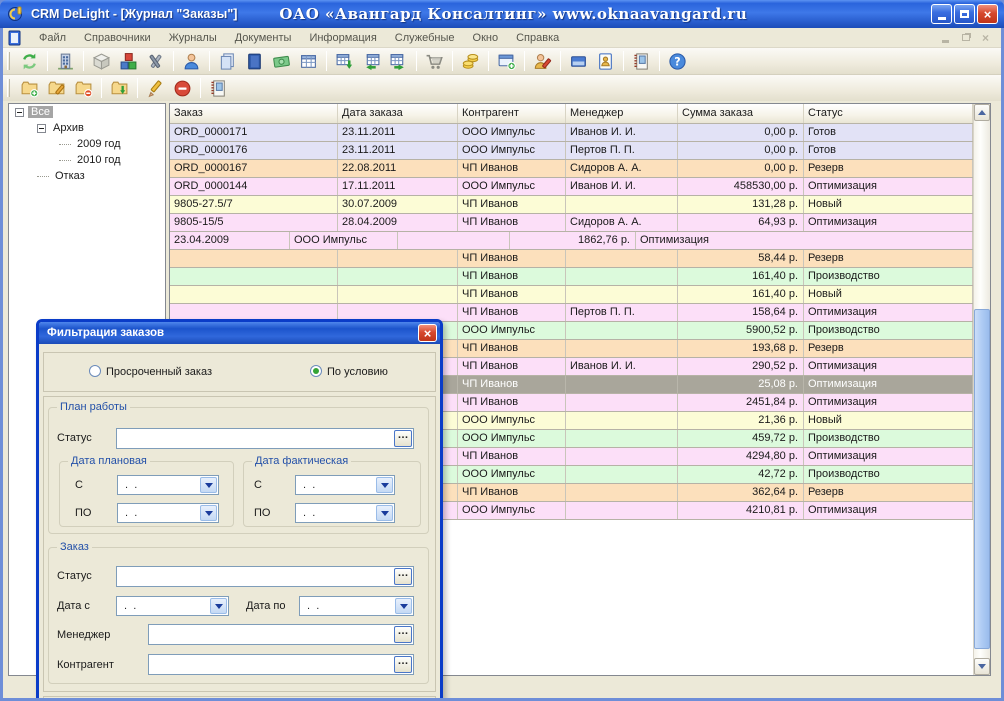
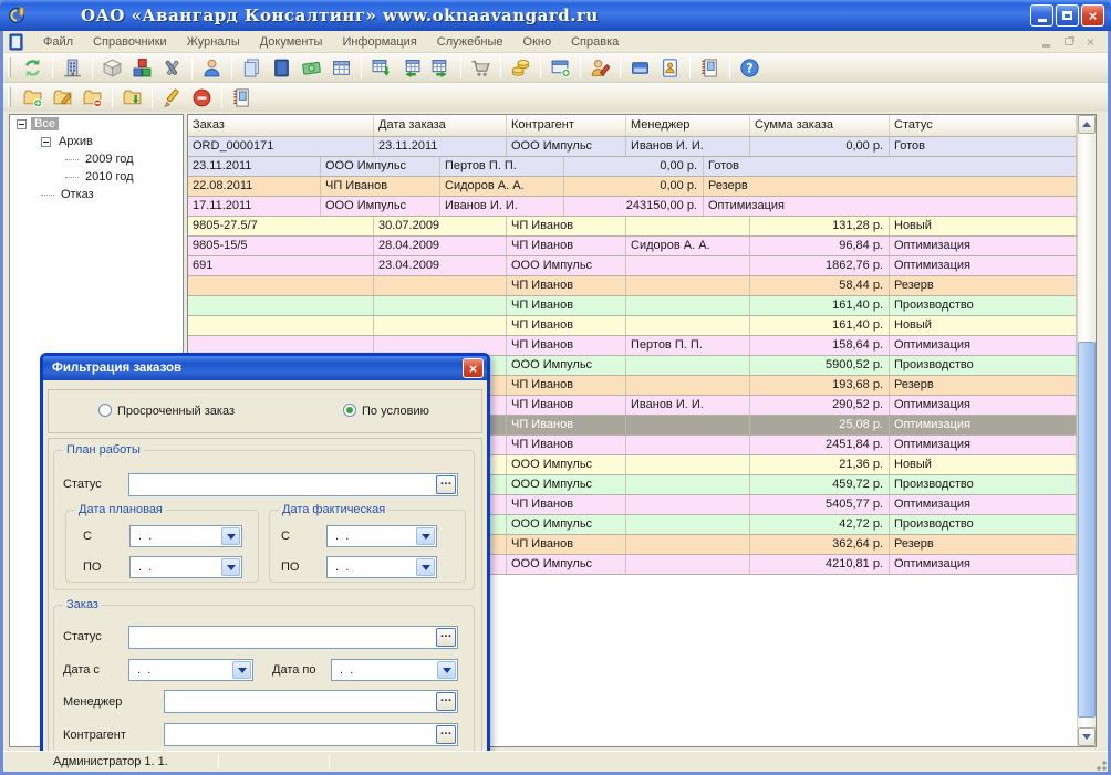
- CRM DeLight - [Журнал "Заказы"]
  ОАО «Авангард Консалтинг» www.oknaavangard.ru
  ×
  Файл
  Справочники
  Журналы
  Документы
  Информация
  Служебные
  Окно
  Справка
  ×
  ?
  Все
  Архив
  2009 год
  2010 год
  Отказ
  Заказ
  Дата заказа
  Контрагент
  Менеджер
  Сумма заказа
  Статус
  ORD_0000171
  23.11.2011
  ООО Импульс
  Иванов И. И.
  0,00 р.
  Готов
- ORD_0000176
  23.11.2011
  ООО Импульс
  Пертов П. П.
  0,00 р.
  Готов
- ORD_0000167
  22.08.2011
  ЧП Иванов
  Сидоров А. А.
  0,00 р.
  Резерв
- ORD_0000144
  17.11.2011
  ООО Импульс
  Иванов И. И.
- 458530,00 р.
+ 243150,00 р.
  Оптимизация
  9805-27.5/7
  30.07.2009
  ЧП Иванов
  131,28 р.
  Новый
  9805-15/5
  28.04.2009
  ЧП Иванов
  Сидоров А. А.
- 64,93 р.
+ 96,84 р.
  Оптимизация
+ 691
  23.04.2009
  ООО Импульс
  1862,76 р.
  Оптимизация
  ЧП Иванов
  58,44 р.
  Резерв
  ЧП Иванов
  161,40 р.
  Производство
  ЧП Иванов
  161,40 р.
  Новый
  ЧП Иванов
  Пертов П. П.
  158,64 р.
  Оптимизация
  ООО Импульс
  5900,52 р.
  Производство
  ЧП Иванов
  193,68 р.
  Резерв
  ЧП Иванов
  Иванов И. И.
  290,52 р.
  Оптимизация
  ЧП Иванов
  25,08 р.
  Оптимизация
  ЧП Иванов
  2451,84 р.
  Оптимизация
  ООО Импульс
  21,36 р.
  Новый
  ООО Импульс
  459,72 р.
  Производство
  ЧП Иванов
- 4294,80 р.
+ 5405,77 р.
  Оптимизация
  ООО Импульс
  42,72 р.
  Производство
  ЧП Иванов
  362,64 р.
  Резерв
  ООО Импульс
  4210,81 р.
  Оптимизация
  Фильтрация заказов
  ×
  Просроченный заказ
  По условию
  План работы
  Статус
  …
  Дата плановая
  С
  . .
  ПО
  . .
  Дата фактическая
  С
  . .
  ПО
  . .
  Заказ
  Статус
  …
  Дата с
  . .
  Дата по
  . .
  Менеджер
  …
  Контрагент
  …
+ Администратор 1. 1.
